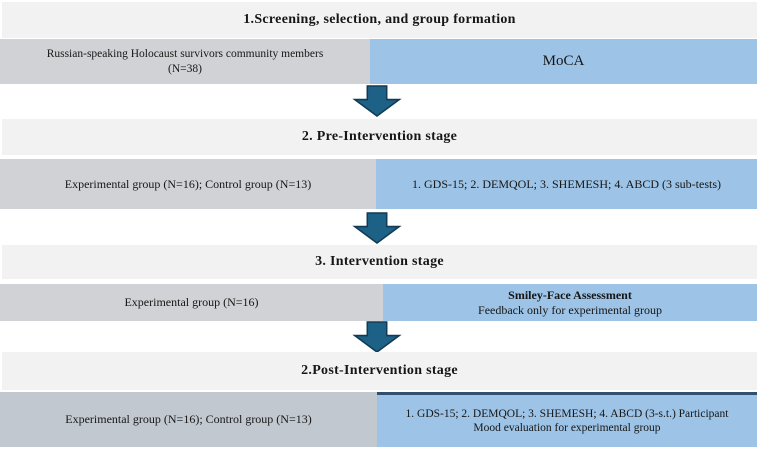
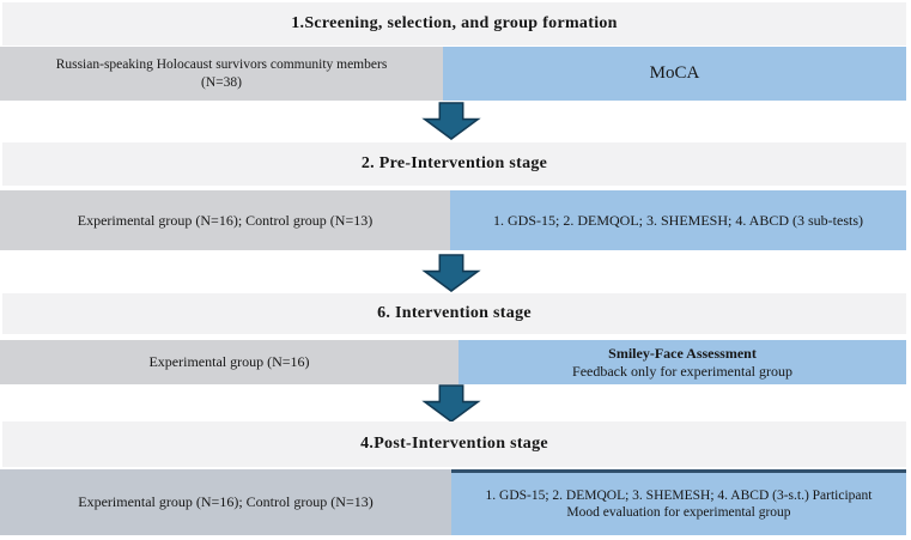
  1.Screening, selection, and group formation
  Russian-speaking Holocaust survivors community members
  (N=38)
  MoCA
  2. Pre-Intervention stage
  Experimental group (N=16); Control group (N=13)
  1. GDS-15; 2. DEMQOL; 3. SHEMESH; 4. ABCD (3 sub-tests)
- 3. Intervention stage
+ 6. Intervention stage
  Experimental group (N=16)
  Smiley-Face Assessment
  Feedback only for experimental group
- 2.Post-Intervention stage
+ 4.Post-Intervention stage
  Experimental group (N=16); Control group (N=13)
  1. GDS-15; 2. DEMQOL; 3. SHEMESH; 4. ABCD (3-s.t.) Participant
  Mood evaluation for experimental group
